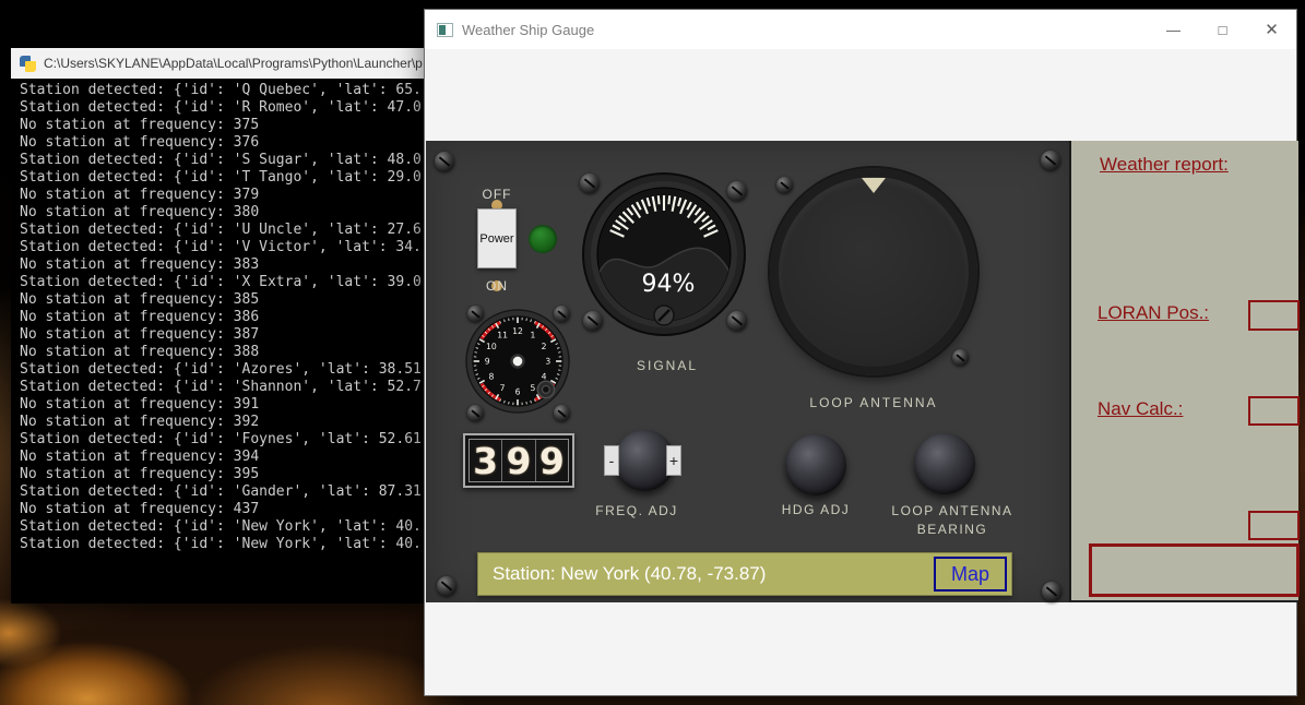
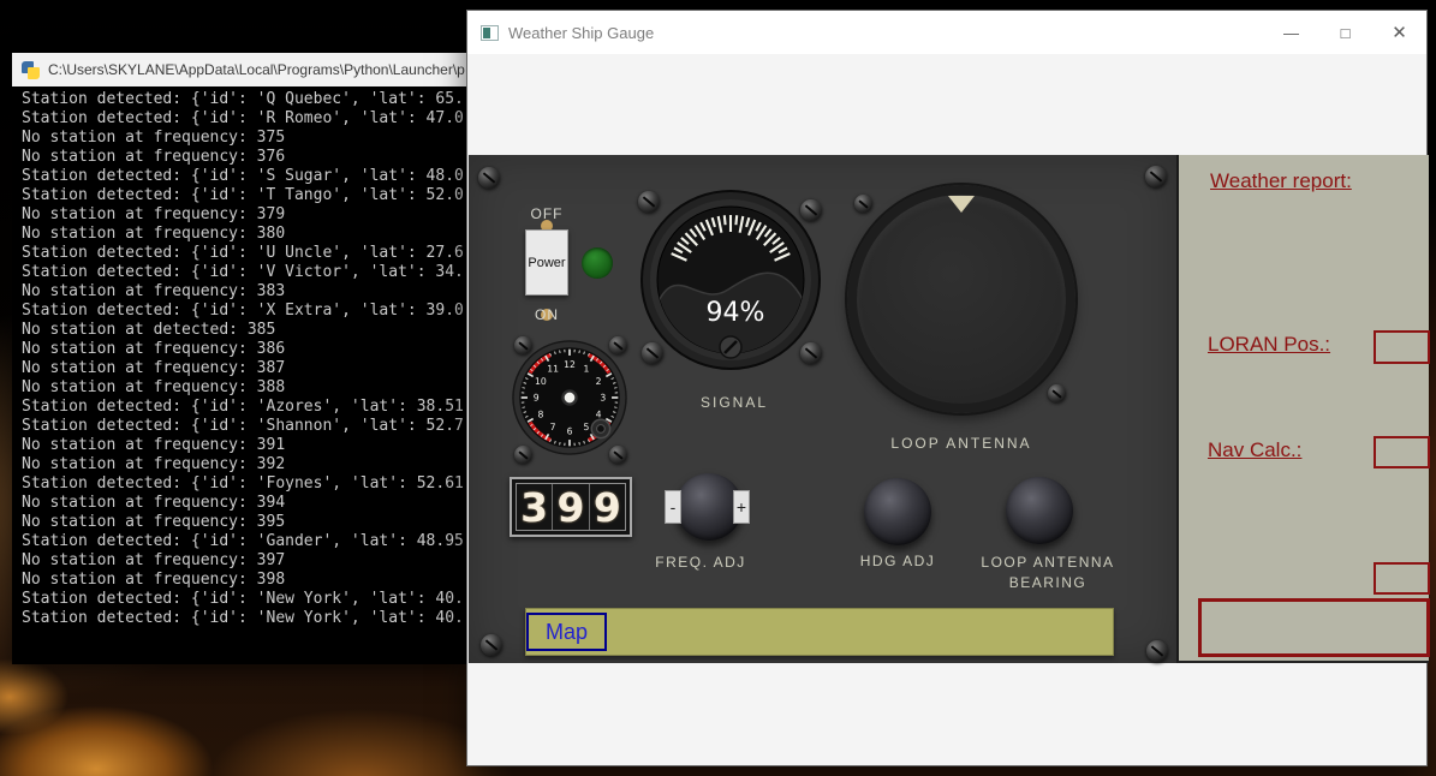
  C:\Users\SKYLANE\AppData\Local\Programs\Python\Launcher\p
  Station detected: {'id': 'Q Quebec', 'lat': 65.
  Station detected: {'id': 'R Romeo', 'lat': 47.0
  No station at frequency: 375
  No station at frequency: 376
  Station detected: {'id': 'S Sugar', 'lat': 48.0
- Station detected: {'id': 'T Tango', 'lat': 29.0
+ Station detected: {'id': 'T Tango', 'lat': 52.0
  No station at frequency: 379
  No station at frequency: 380
  Station detected: {'id': 'U Uncle', 'lat': 27.6
  Station detected: {'id': 'V Victor', 'lat': 34.
  No station at frequency: 383
  Station detected: {'id': 'X Extra', 'lat': 39.0
- No station at frequency: 385
+ No station at detected: 385
  No station at frequency: 386
  No station at frequency: 387
  No station at frequency: 388
  Station detected: {'id': 'Azores', 'lat': 38.51
  Station detected: {'id': 'Shannon', 'lat': 52.7
  No station at frequency: 391
  No station at frequency: 392
  Station detected: {'id': 'Foynes', 'lat': 52.61
  No station at frequency: 394
  No station at frequency: 395
- Station detected: {'id': 'Gander', 'lat': 87.31
+ Station detected: {'id': 'Gander', 'lat': 48.95
- No station at frequency: 437
+ No station at frequency: 397
+ No station at frequency: 398
  Station detected: {'id': 'New York', 'lat': 40.
  Station detected: {'id': 'New York', 'lat': 40.
  Weather Ship Gauge
  —
  □
  ✕
  OFF
  Power
  ON
  94%
  SIGNAL
  12
  1
  2
  3
  4
  5
  6
  7
  8
  9
  10
  11
  LOOP ANTENNA
  3
  9
  9
  -
  +
  FREQ. ADJ
  HDG ADJ
  LOOP ANTENNA
  BEARING
- Station: New York (40.78, -73.87)
  Map
  Weather report:
  LORAN Pos.:
  Nav Calc.:
